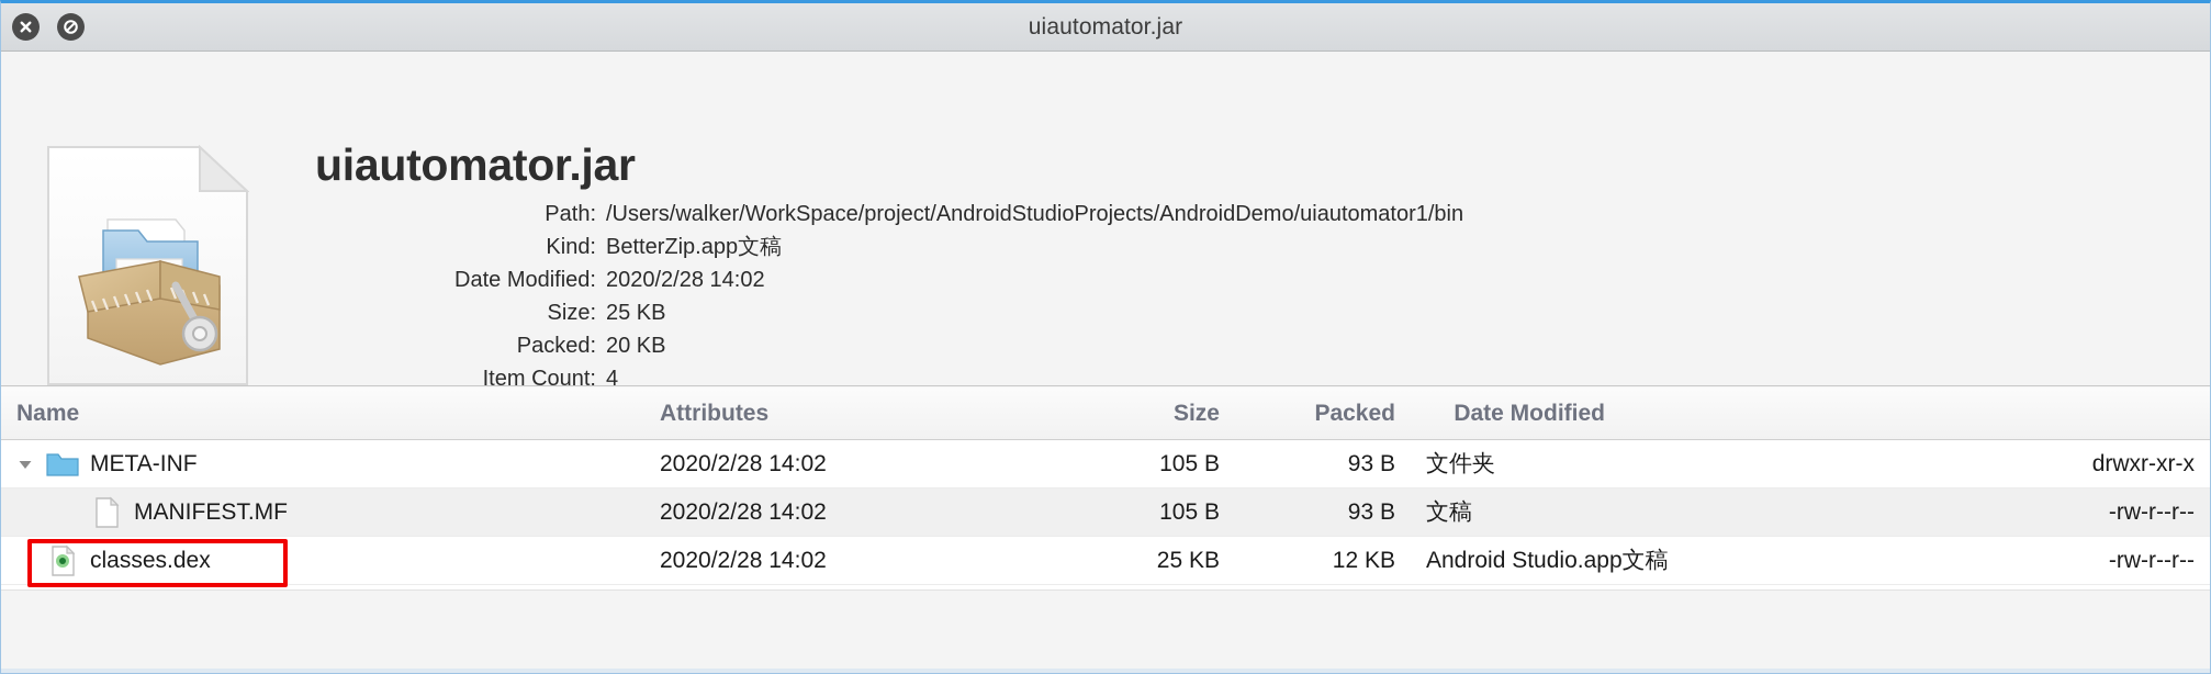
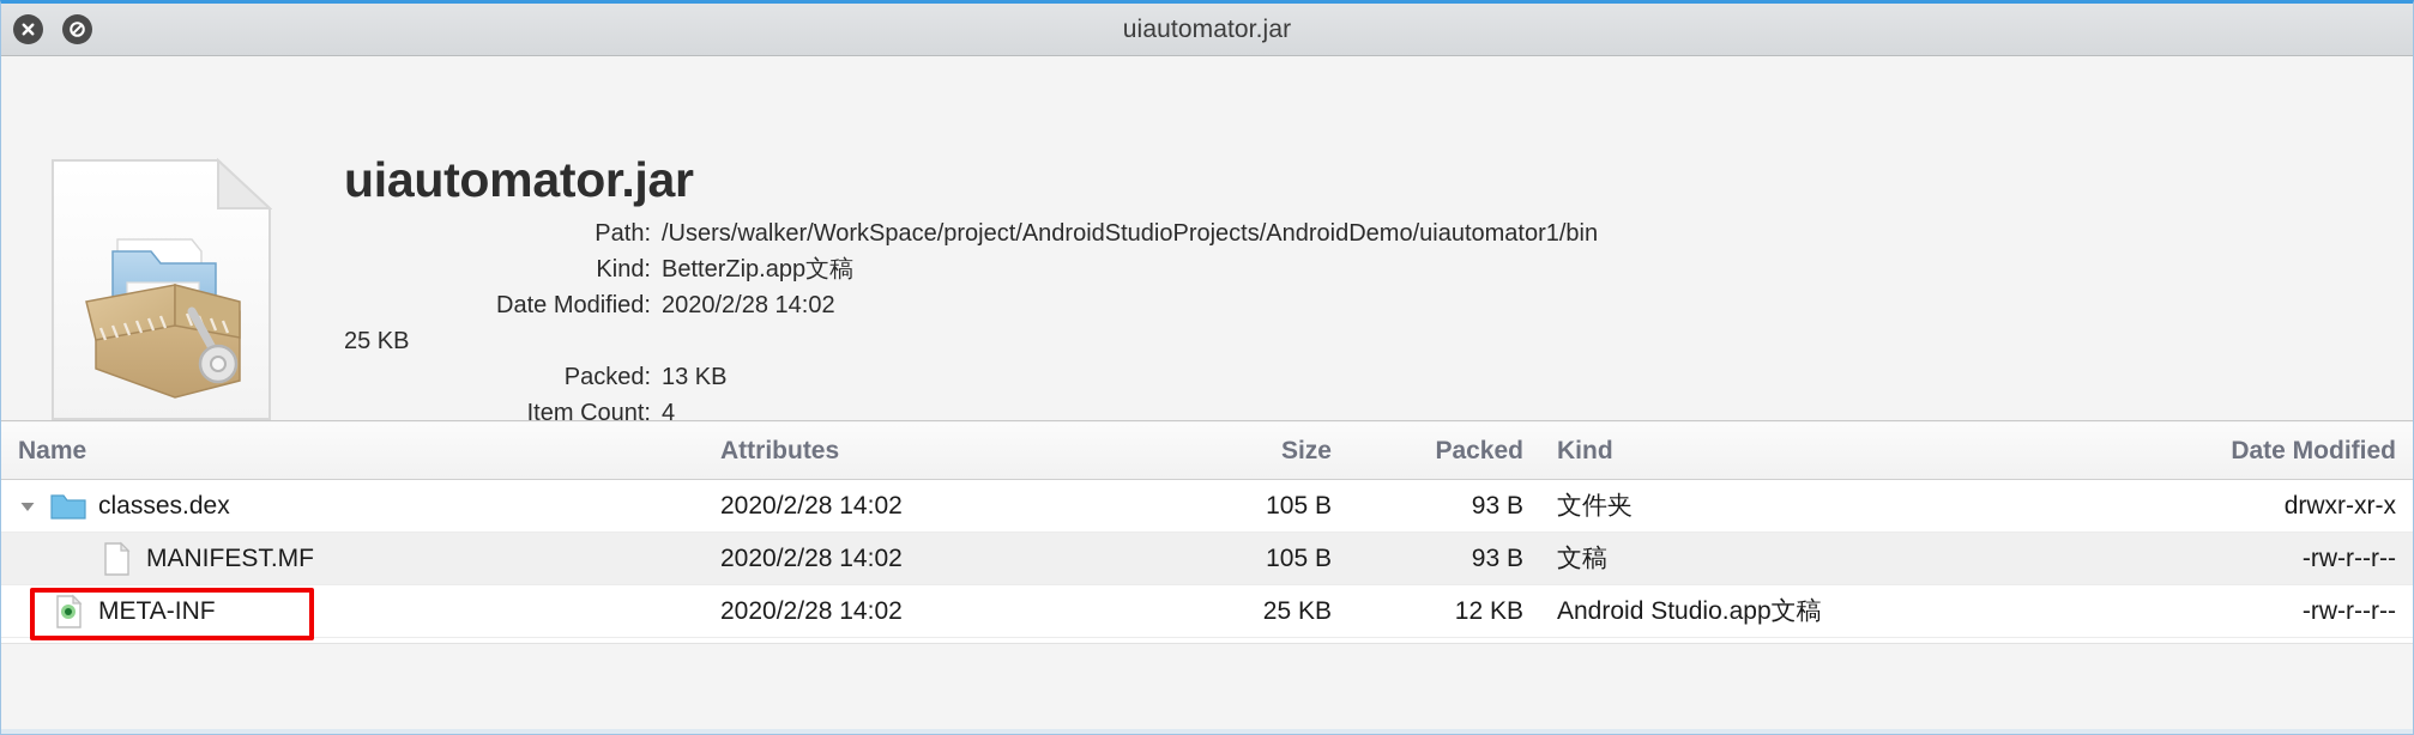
  uiautomator.jar
  uiautomator.jar
  Path:
  /Users/walker/WorkSpace/project/AndroidStudioProjects/AndroidDemo/uiautomator1/bin
  Kind:
  BetterZip.app文稿
  Date Modified:
  2020/2/28 14:02
- Size:
  25 KB
  Packed:
- 20 KB
+ 13 KB
  Item Count:
  4
  Name
  Attributes
  Size
  Packed
+ Kind
  Date Modified
- META-INF
+ classes.dex
  2020/2/28 14:02
  105 B
  93 B
  文件夹
  drwxr-xr-x
  MANIFEST.MF
  2020/2/28 14:02
  105 B
  93 B
  文稿
  -rw-r--r--
- classes.dex
+ META-INF
  2020/2/28 14:02
  25 KB
  12 KB
  Android Studio.app文稿
  -rw-r--r--
